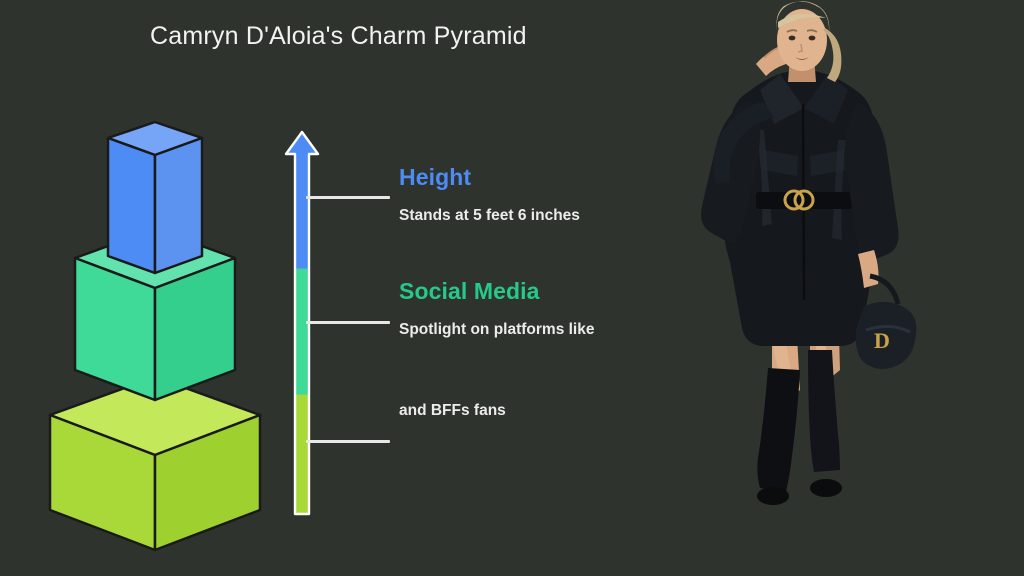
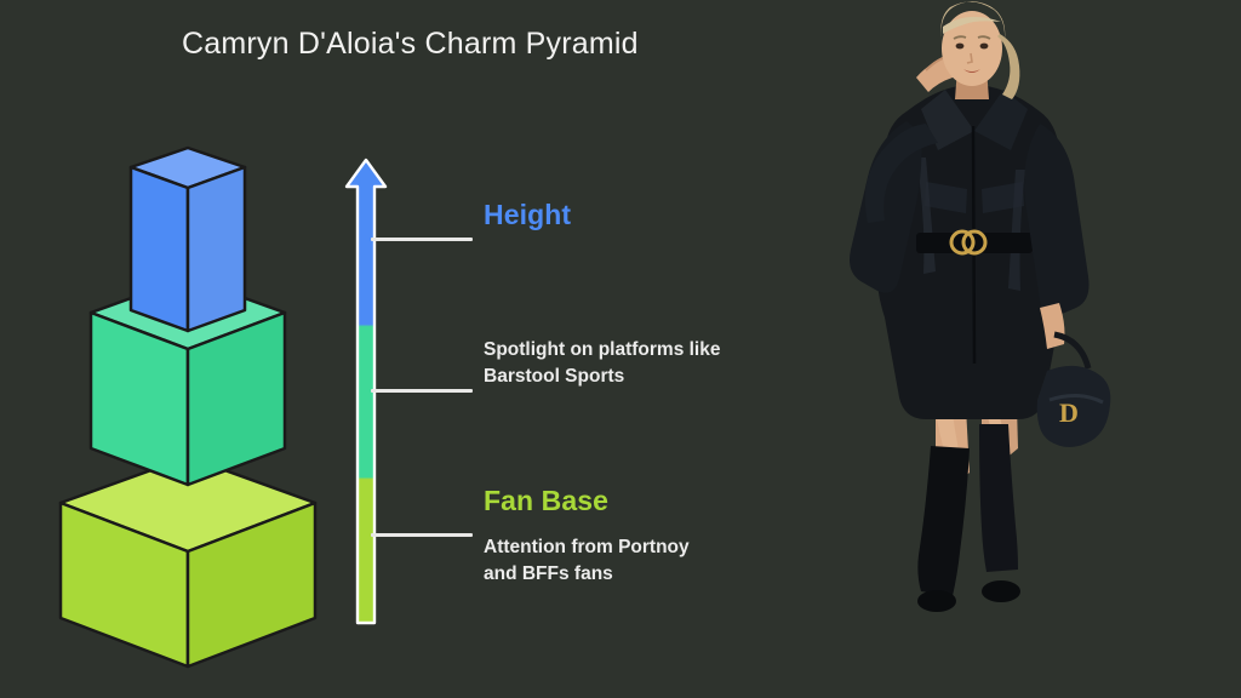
  Camryn D'Aloia's Charm Pyramid
  Height
- Stands at 5 feet 6 inches
- Social Media
  Spotlight on platforms like
+ Barstool Sports
+ Fan Base
+ Attention from Portnoy
  and BFFs fans
  D
